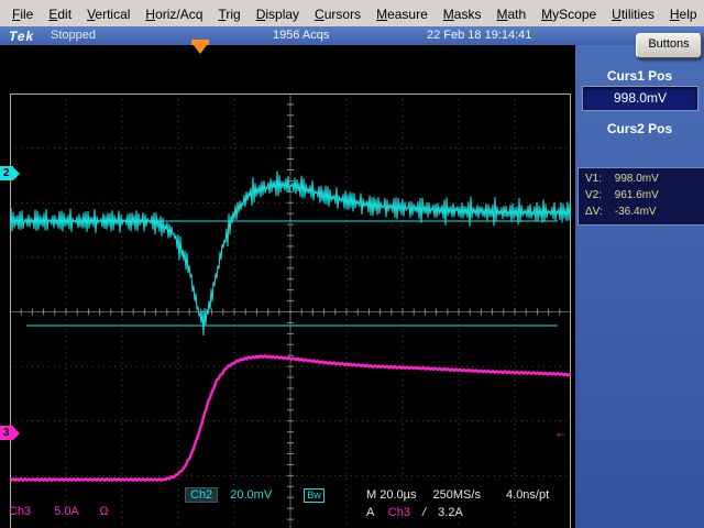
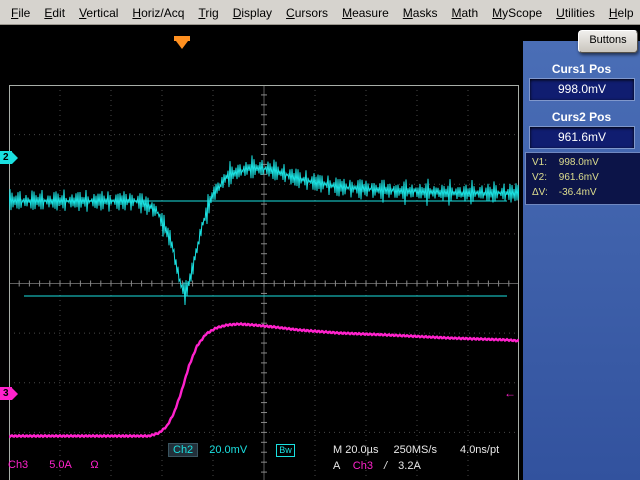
  File
  Edit
  Vertical
  Horiz/Acq
  Trig
  Display
  Cursors
  Measure
  Masks
  Math
  MyScope
  Utilities
  Help
- Tek
- Stopped
- 1956 Acqs
- 22 Feb 18 19:14:41
  2
  3
  ←
  Ch2 20.0mV Bw
  M 20.0µs 250MS/s 4.0ns/pt
  Ch3 5.0A Ω
  A Ch3 / 3.2A
  Curs1 Pos
  998.0mV
  Curs2 Pos
+ 961.6mV
  V1: 998.0mV
  V2: 961.6mV
  ΔV: -36.4mV
  Buttons
